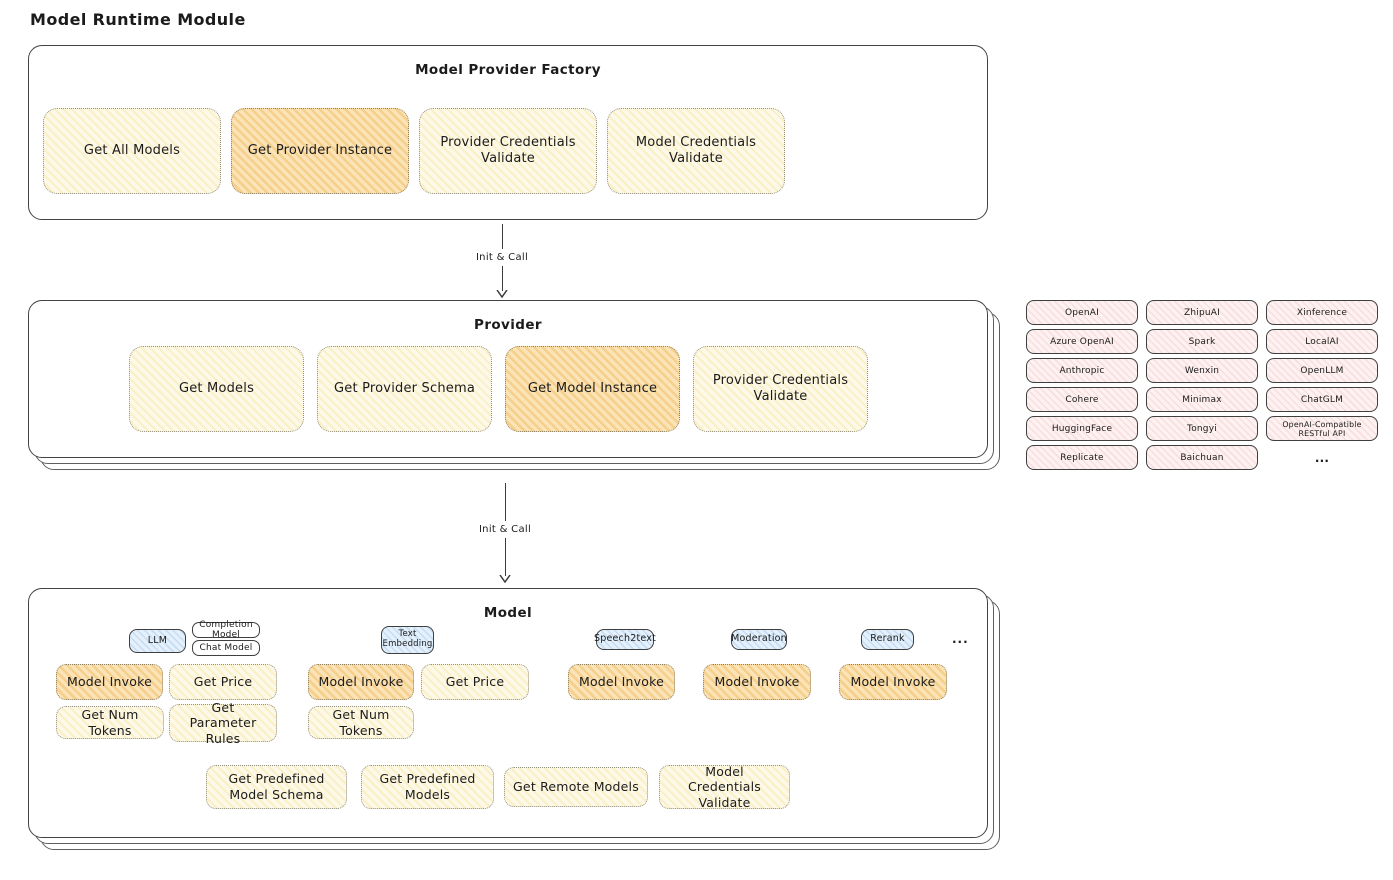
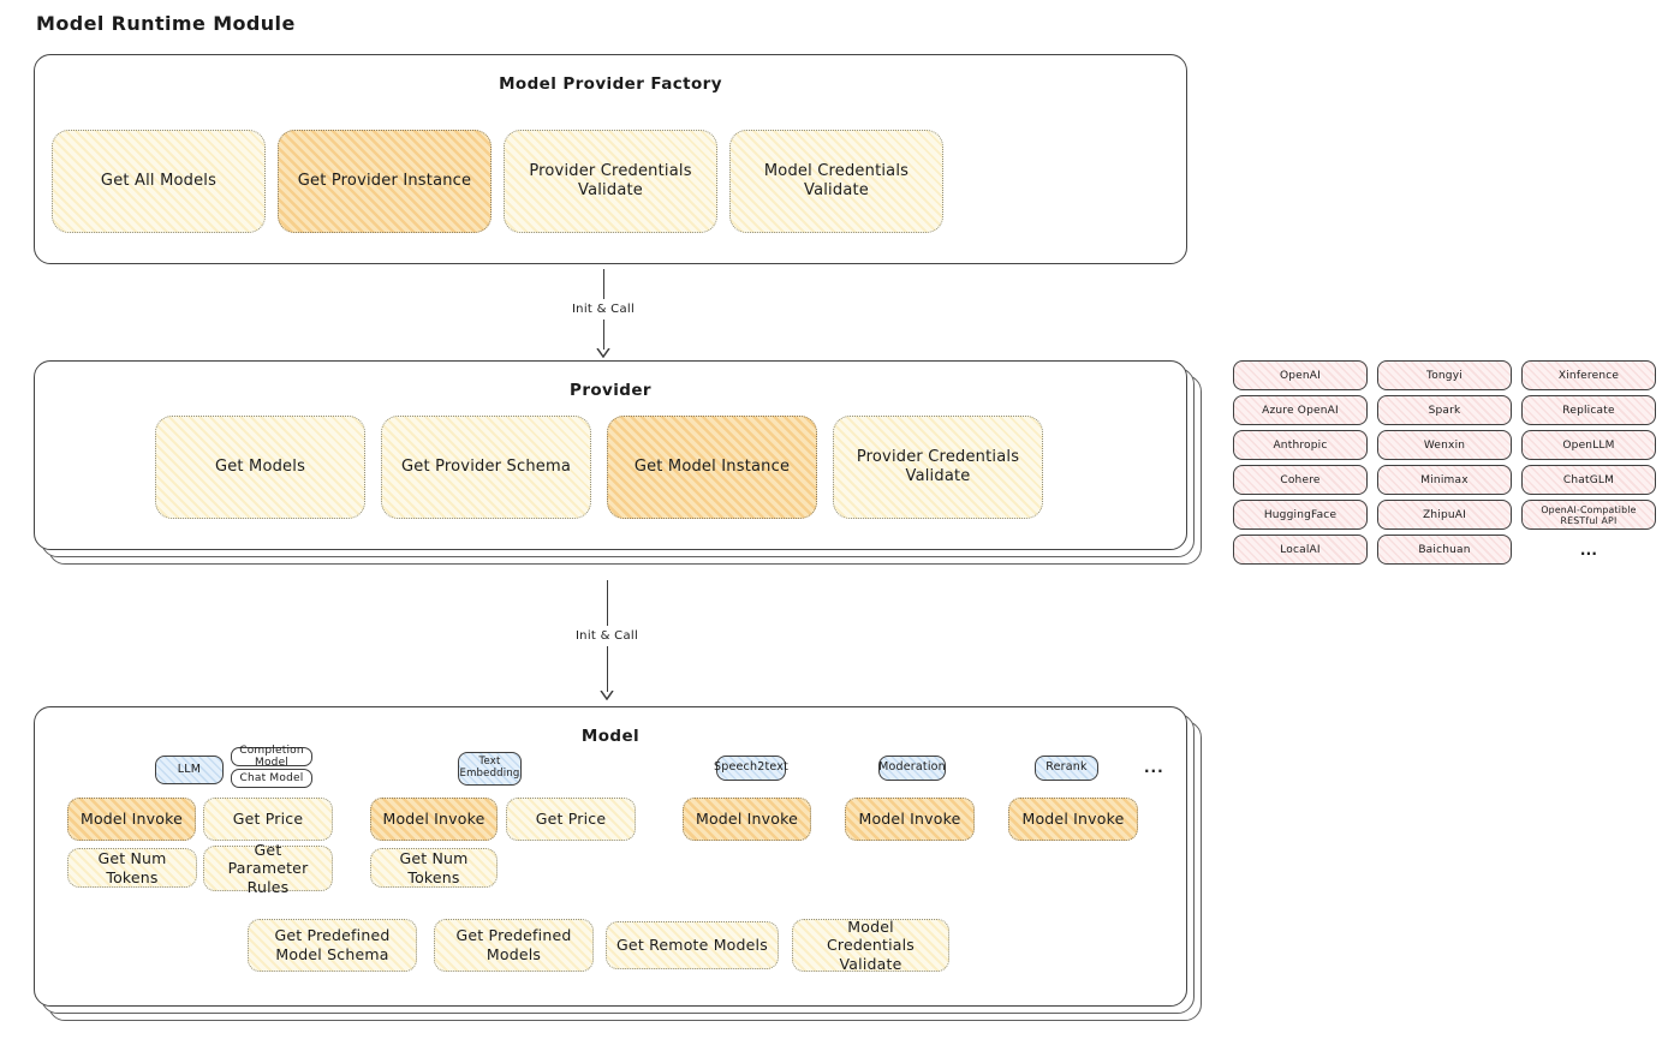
  Model Runtime Module
  Model Provider Factory
  Get All Models
  Get Provider Instance
  Provider Credentials Validate
  Model Credentials Validate
  Init & Call
  Provider
  Get Models
  Get Provider Schema
  Get Model Instance
  Provider Credentials Validate
  OpenAI
- ZhipuAI
+ Tongyi
  Xinference
  Azure OpenAI
  Spark
- LocalAI
+ Replicate
  Anthropic
  Wenxin
  OpenLLM
  Cohere
  Minimax
  ChatGLM
  HuggingFace
- Tongyi
+ ZhipuAI
  OpenAI-Compatible RESTful API
- Replicate
+ LocalAI
  Baichuan
  ...
  Init & Call
  Model
  LLM
  Completion Model
  Chat Model
  Text Embedding
  Speech2text
  Moderation
  Rerank
  ...
  Model Invoke
  Get Price
  Model Invoke
  Get Price
  Model Invoke
  Model Invoke
  Model Invoke
  Get Num Tokens
  Get Parameter Rules
  Get Num Tokens
  Get Predefined Model Schema
  Get Predefined Models
  Get Remote Models
  Model Credentials Validate
